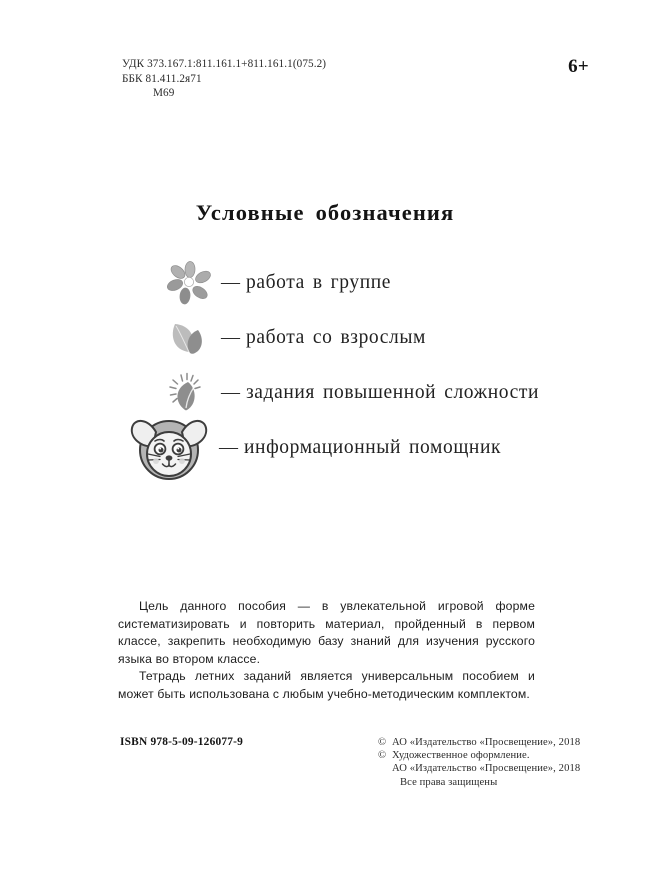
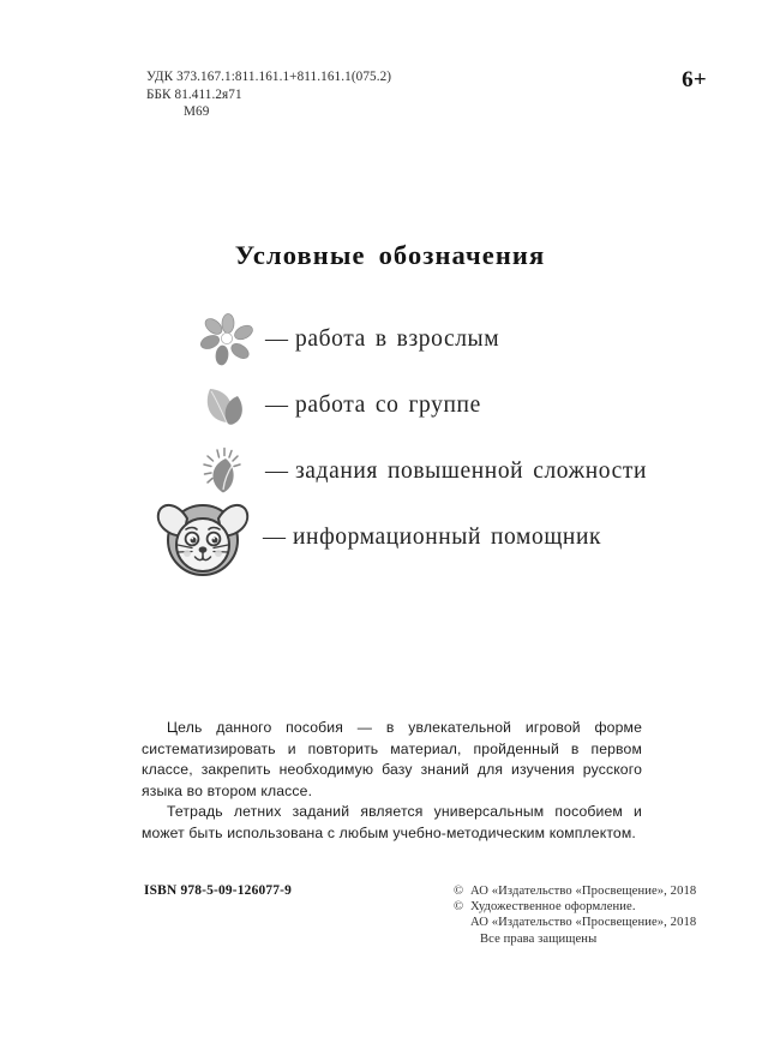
  УДК 373.167.1:811.161.1+811.161.1(075.2)
  ББК 81.411.2я71
  М69
  6+
  Условные обозначения
  —
- работа в группе
+ работа в взрослым
  —
- работа со взрослым
+ работа со группе
  —
  задания повышенной сложности
  —
  информационный помощник
  Цель данного пособия — в увлекательной игровой форме систематизировать и повторить материал, пройденный в первом классе, закрепить необходимую базу знаний для изучения русского языка во втором классе.
  Тетрадь летних заданий является универсальным пособием и может быть использована с любым учебно-методическим комплектом.
  ISBN 978-5-09-126077-9
  ©
  АО «Издательство «Просвещение», 2018
  ©
  Художественное оформление.
  АО «Издательство «Просвещение», 2018
  Все права защищены
